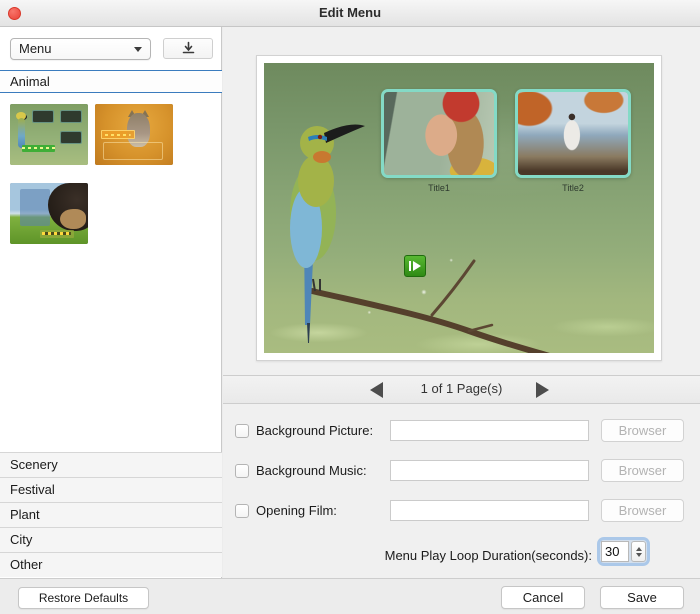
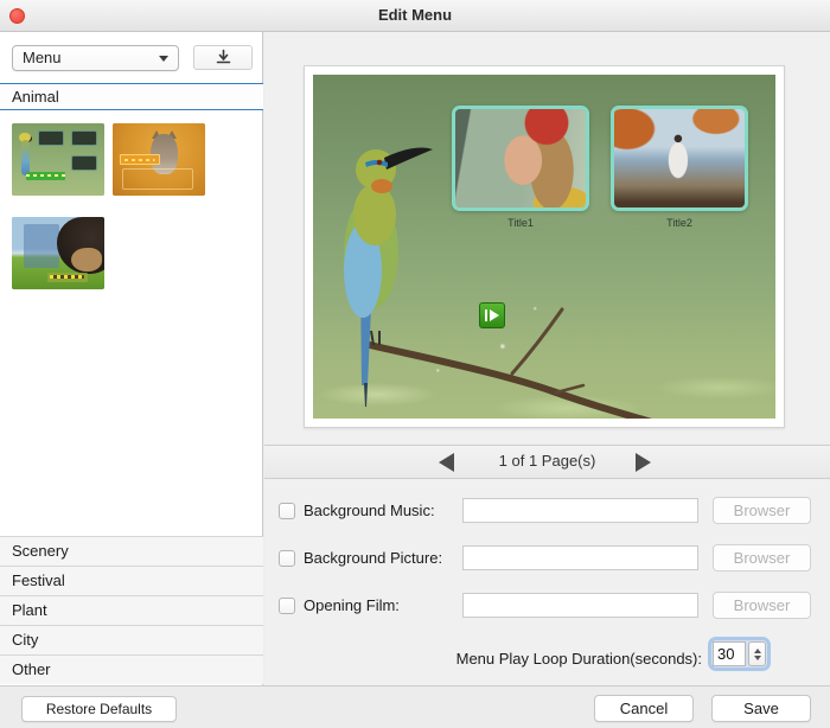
  Edit Menu
  Menu
  Animal
  Scenery
  Festival
  Plant
  City
  Other
  Title1
  Title2
  1 of 1 Page(s)
- Background Picture:
+ Background Music:
  Browser
- Background Music:
+ Background Picture:
  Browser
  Opening Film:
  Browser
  Menu Play Loop Duration(seconds):
  30
  Restore Defaults
  Cancel
  Save
